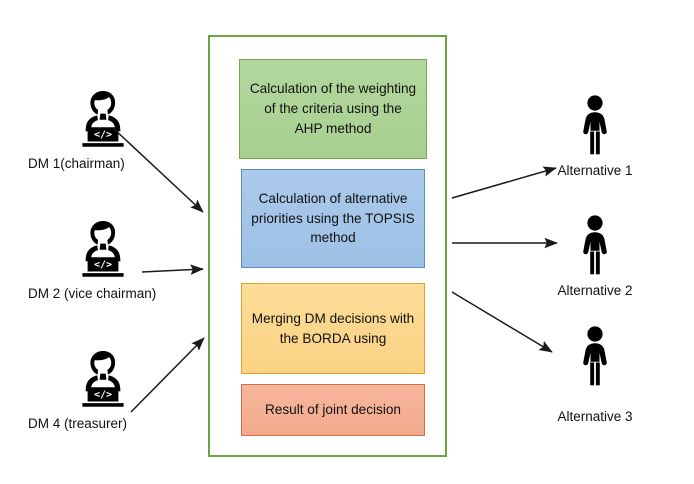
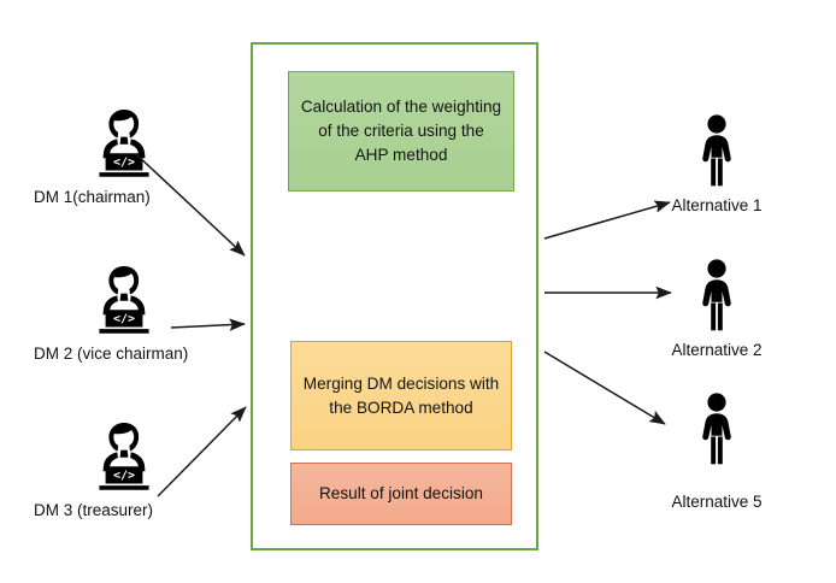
  </>
  DM 1(chairman)
  </>
  DM 2 (vice chairman)
  </>
- DM 4 (treasurer)
+ DM 3 (treasurer)
  Calculation of the weighting of the criteria using the AHP method
- Calculation of alternative priorities using the TOPSIS method
- Merging DM decisions with the BORDA using
+ Merging DM decisions with the BORDA method
  Result of joint decision
  Alternative 1
  Alternative 2
- Alternative 3
+ Alternative 5
